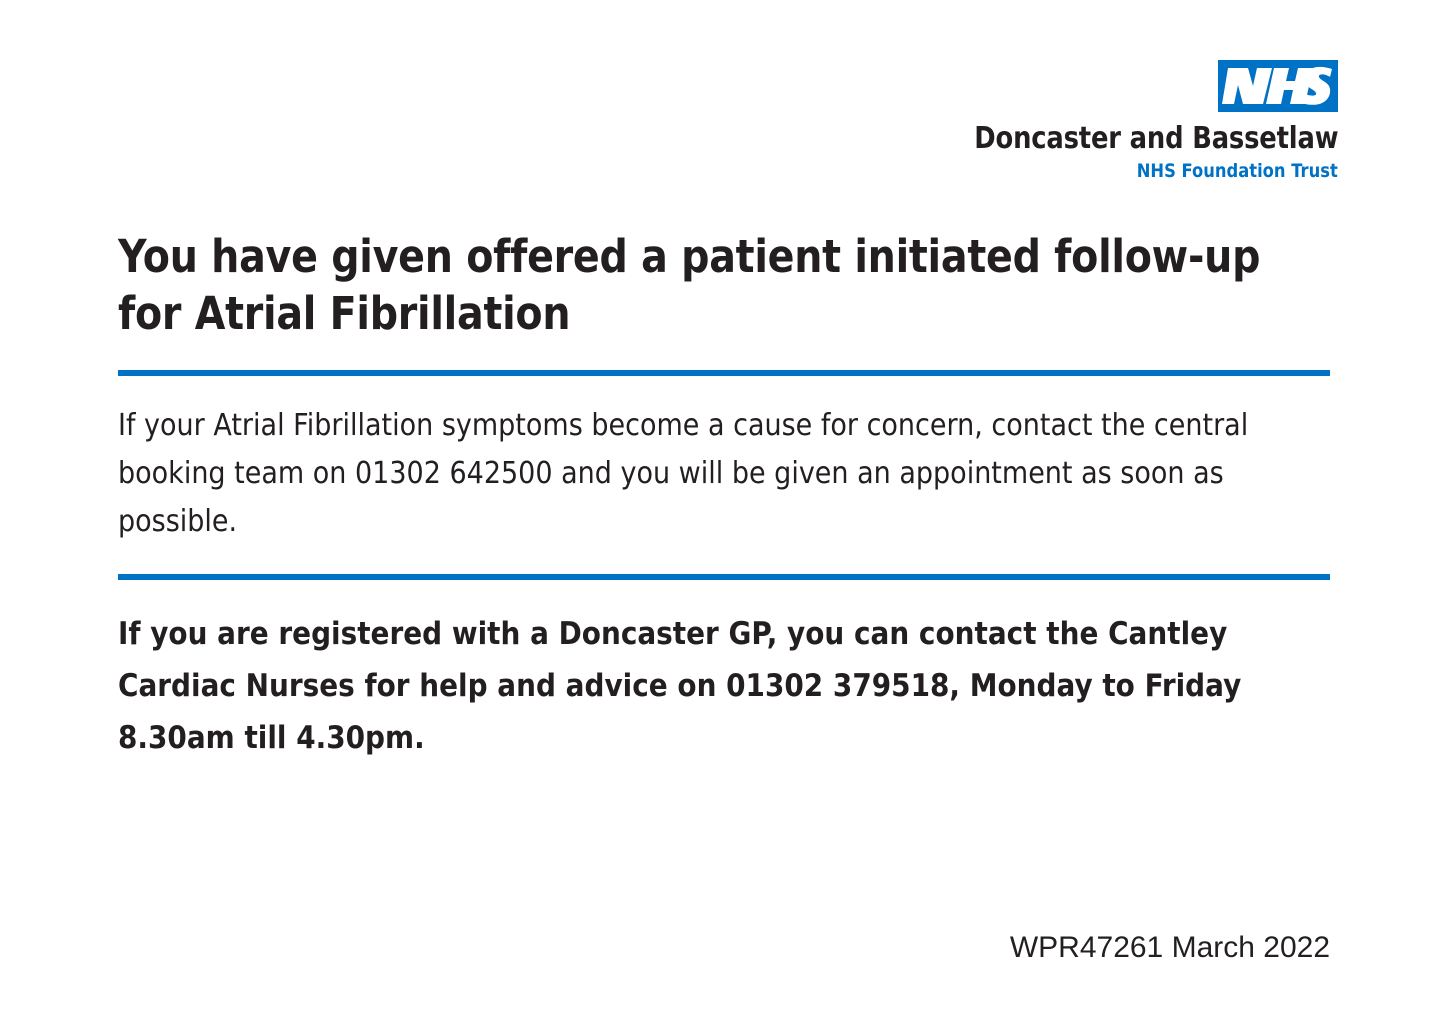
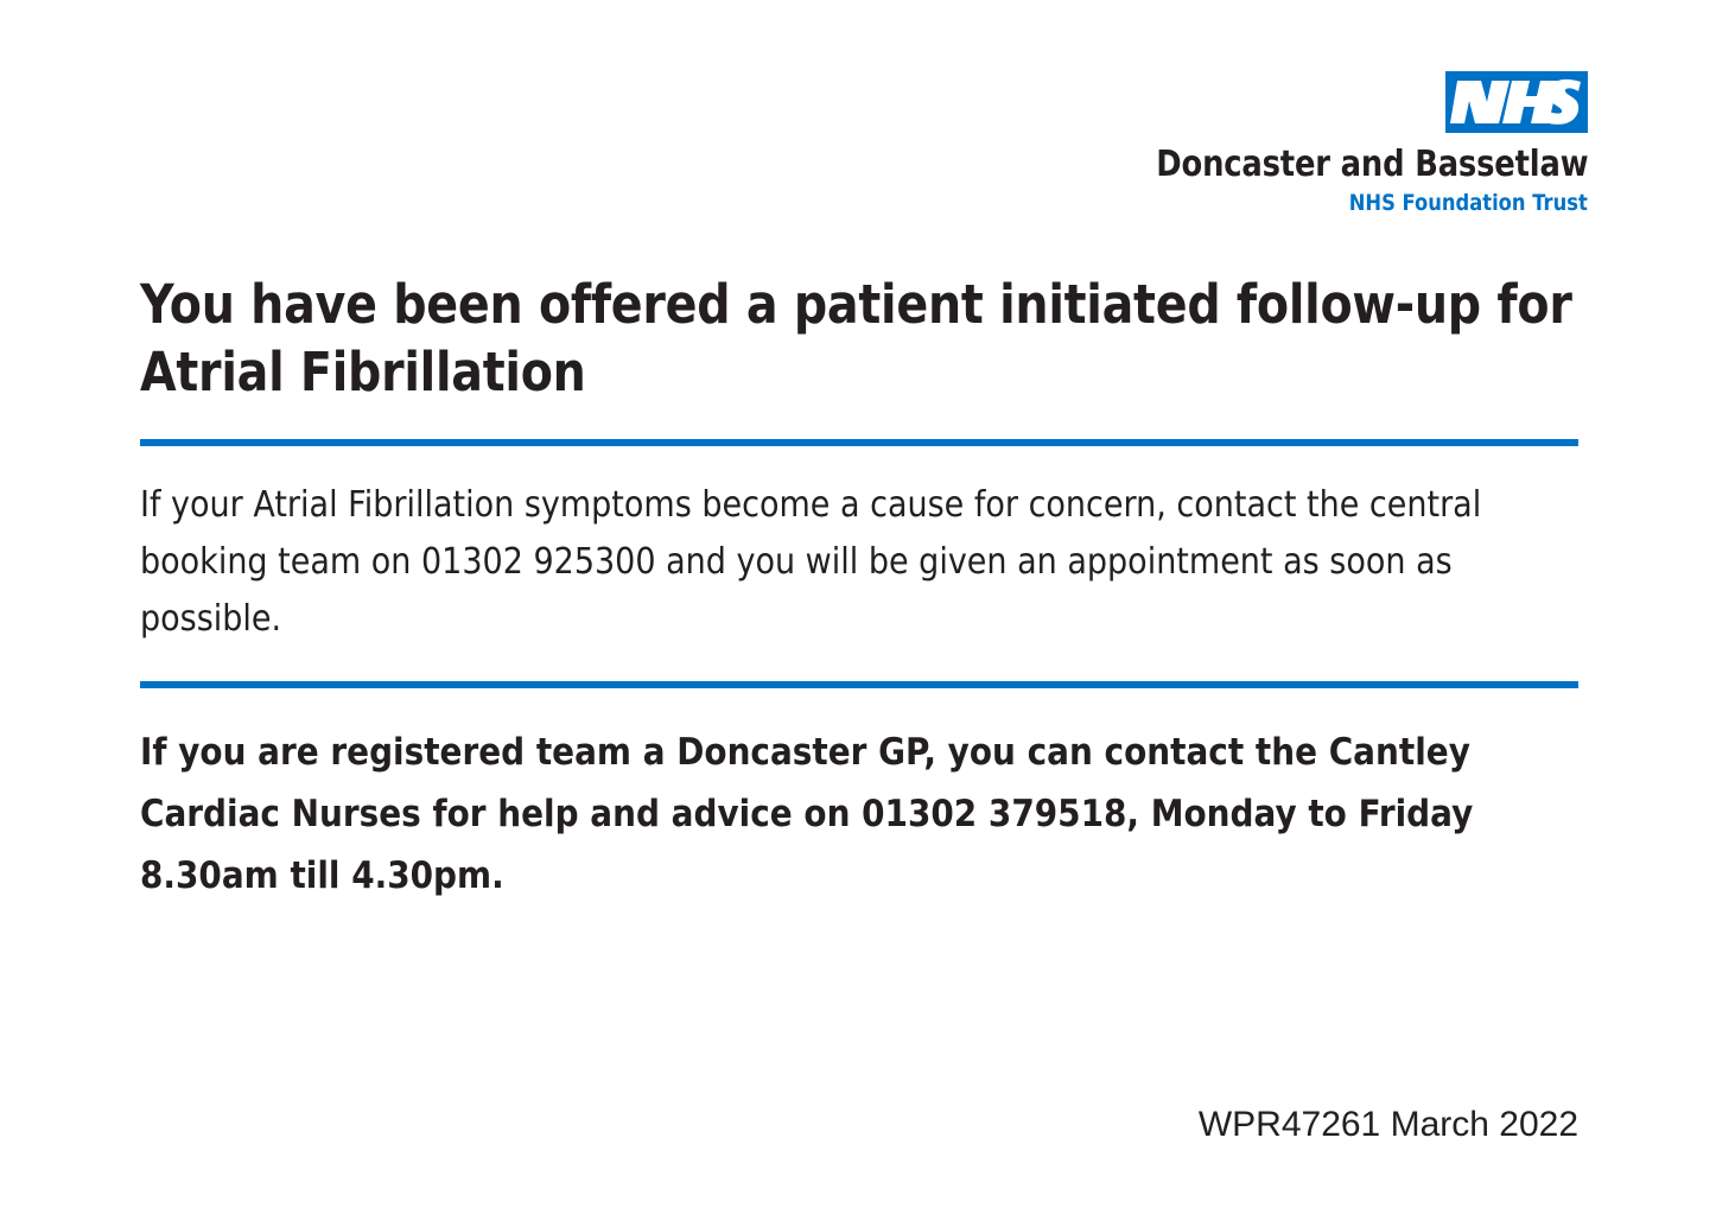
  Doncaster and Bassetlaw
  NHS Foundation Trust
- You have given offered a patient initiated follow-up for Atrial Fibrillation
+ You have been offered a patient initiated follow-up for Atrial Fibrillation
- If your Atrial Fibrillation symptoms become a cause for concern, contact the central booking team on 01302 642500 and you will be given an appointment as soon as possible.
+ If your Atrial Fibrillation symptoms become a cause for concern, contact the central booking team on 01302 925300 and you will be given an appointment as soon as possible.
- If you are registered with a Doncaster GP, you can contact the Cantley Cardiac Nurses for help and advice on 01302 379518, Monday to Friday 8.30am till 4.30pm.
+ If you are registered team a Doncaster GP, you can contact the Cantley Cardiac Nurses for help and advice on 01302 379518, Monday to Friday 8.30am till 4.30pm.
  WPR47261 March 2022
